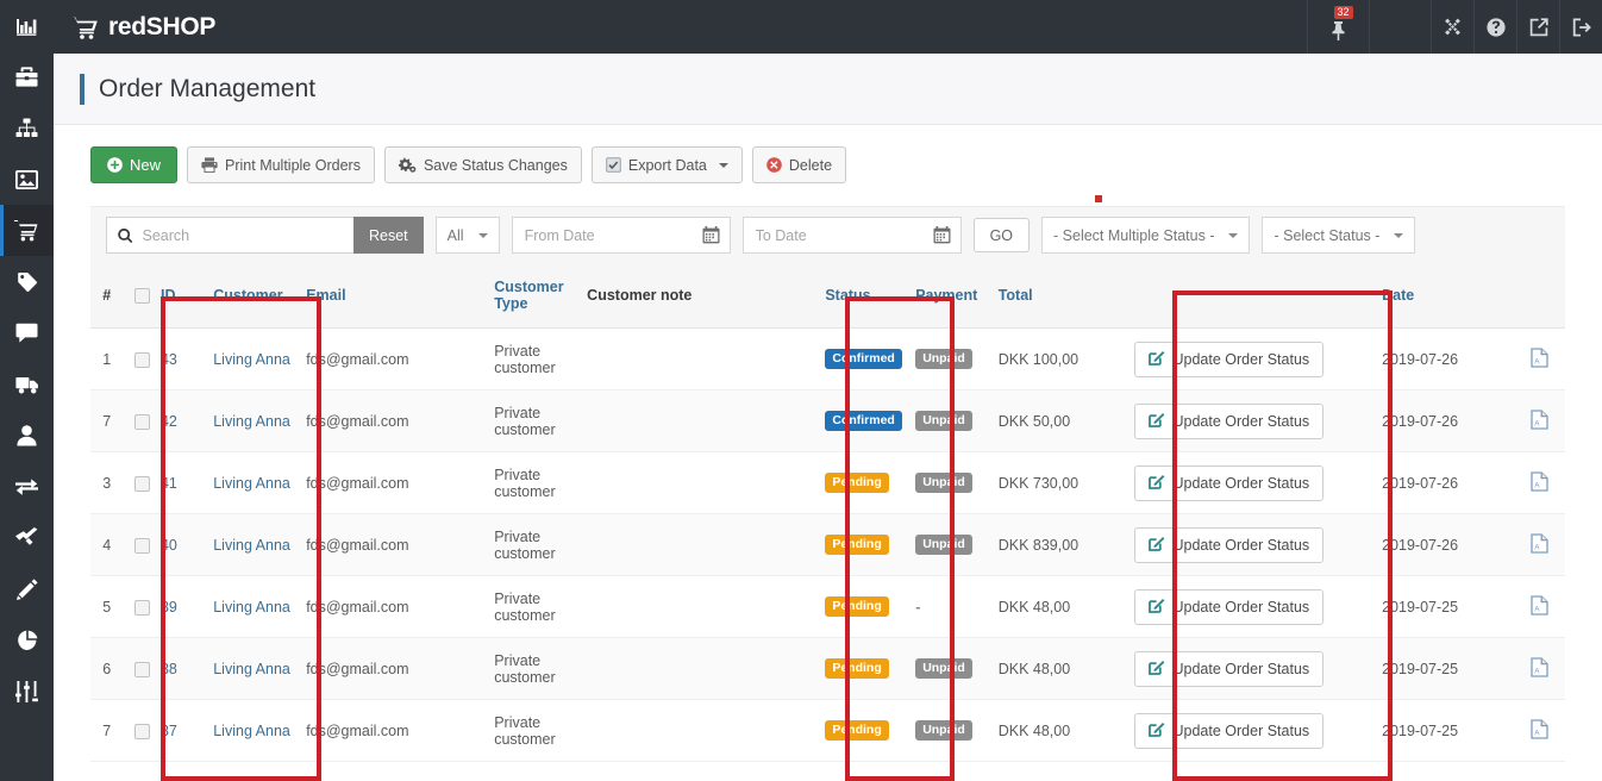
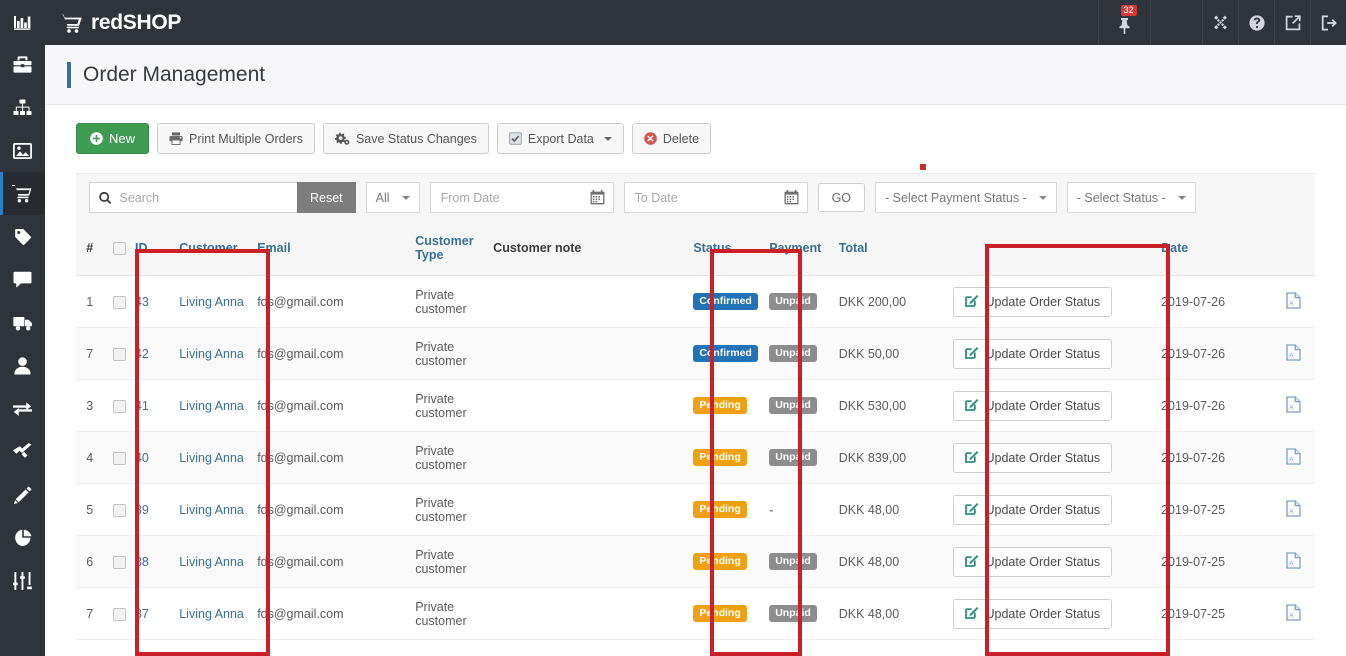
  redSHOP
  32
  Order Management
  New
  Print Multiple Orders
  Save Status Changes
  Export Data
  Delete
  Search
  Reset
  All
  From Date
  To Date
  GO
- - Select Multiple Status -
+ - Select Payment Status -
  - Select Status -
  #		ID	Customer	Email	Customer Type	Customer note	Status	Payment	Total		Date
- 1		43	Living Anna	fds@gmail.com	Private customer		Confirmed	Unpaid	DKK 100,00	Update Order Status	2019-07-26
+ 1		43	Living Anna	fds@gmail.com	Private customer		Confirmed	Unpaid	DKK 200,00	Update Order Status	2019-07-26
  7		42	Living Anna	fds@gmail.com	Private customer		Confirmed	Unpaid	DKK 50,00	Update Order Status	2019-07-26
- 3		41	Living Anna	fds@gmail.com	Private customer		Pending	Unpaid	DKK 730,00	Update Order Status	2019-07-26
+ 3		41	Living Anna	fds@gmail.com	Private customer		Pending	Unpaid	DKK 530,00	Update Order Status	2019-07-26
  4		40	Living Anna	fds@gmail.com	Private customer		Pending	Unpaid	DKK 839,00	Update Order Status	2019-07-26
  5		39	Living Anna	fds@gmail.com	Private customer		Pending	-	DKK 48,00	Update Order Status	2019-07-25
  6		38	Living Anna	fds@gmail.com	Private customer		Pending	Unpaid	DKK 48,00	Update Order Status	2019-07-25
  7		37	Living Anna	fds@gmail.com	Private customer		Pending	Unpaid	DKK 48,00	Update Order Status	2019-07-25
